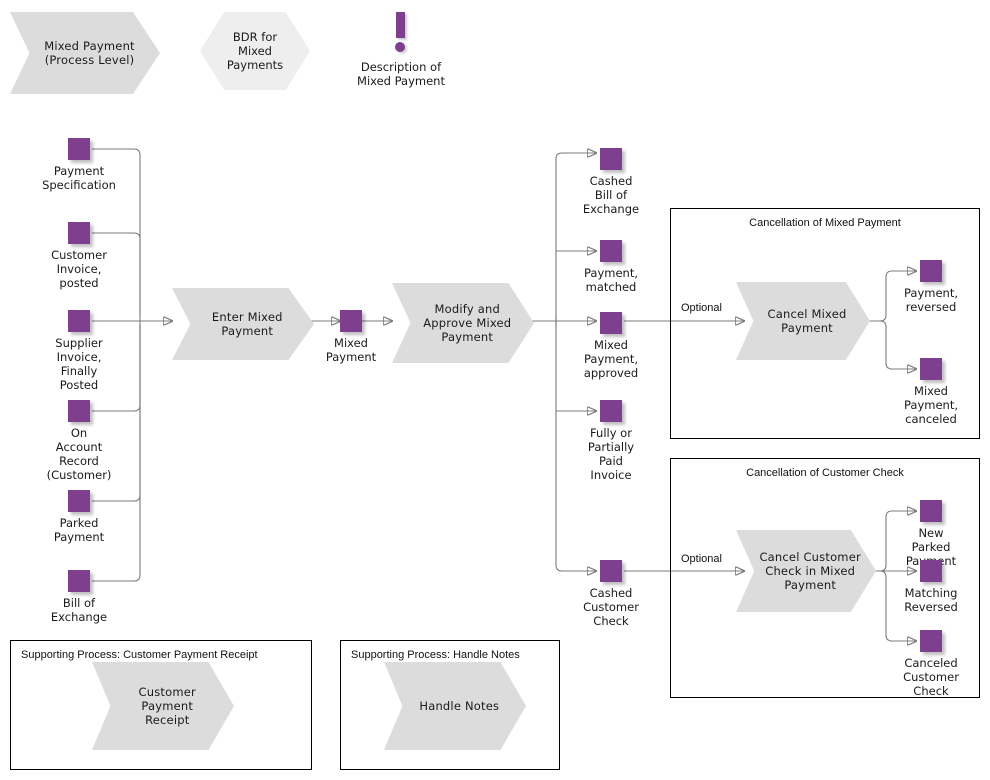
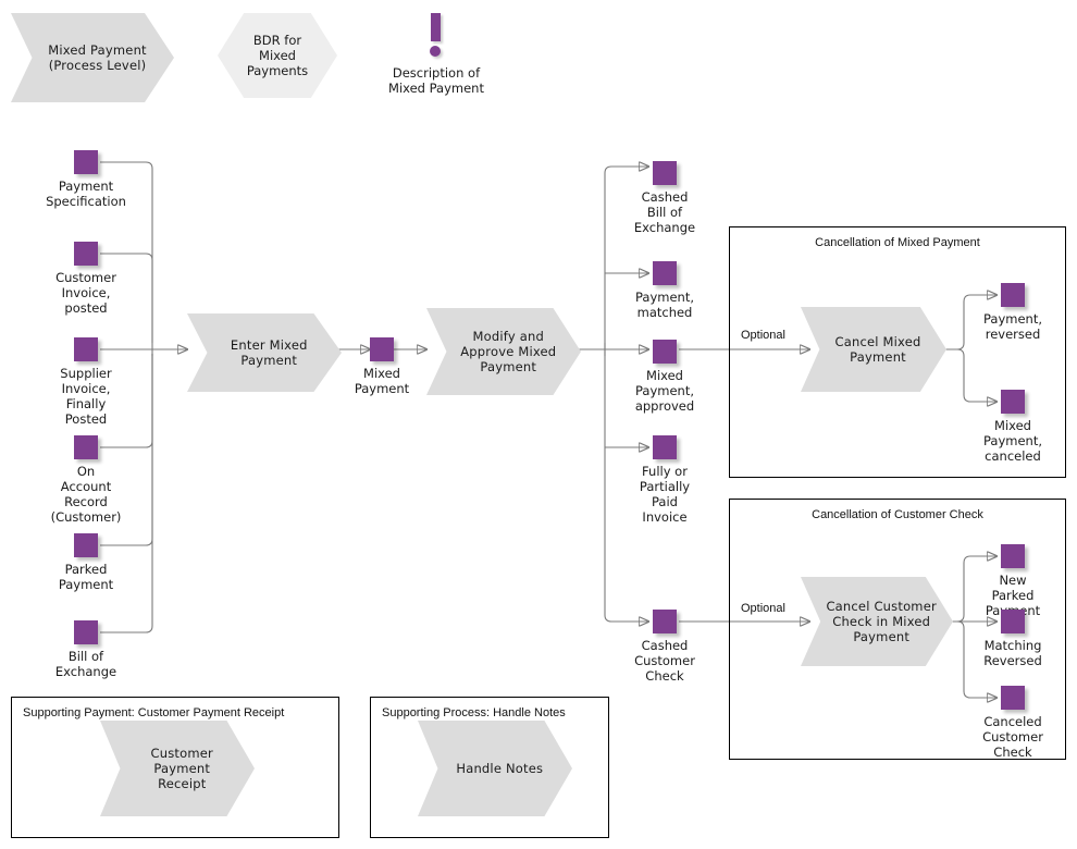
  Mixed Payment
  (Process Level)
  BDR for
  Mixed
  Payments
  Description of
  Mixed Payment
  Payment
  Specification
  Customer
  Invoice, posted
  Supplier Invoice,
  Finally Posted
  On Account
  Record
  (Customer)
  Parked
  Payment
  Bill of
  Exchange
  Enter Mixed
  Payment
  Mixed
  Payment
  Modify and
  Approve Mixed
  Payment
  Cashed
  Bill of
  Exchange
  Payment,
  matched
  Mixed
  Payment,
  approved
  Fully or Partially
  Paid Invoice
  Cashed
  Customer
  Check
  Cancellation of Mixed Payment
  Optional
  Cancel Mixed
  Payment
  Payment,
  reversed
  Mixed
  Payment,
  canceled
  Cancellation of Customer Check
  Optional
  Cancel Customer
  Check in Mixed
  Payment
  New Parked
  Matching
  Reversed
  Canceled
  Customer
  Check
- Supporting Process: Customer Payment Receipt
+ Supporting Payment: Customer Payment Receipt
  Customer
  Payment
  Receipt
  Supporting Process: Handle Notes
  Handle Notes
